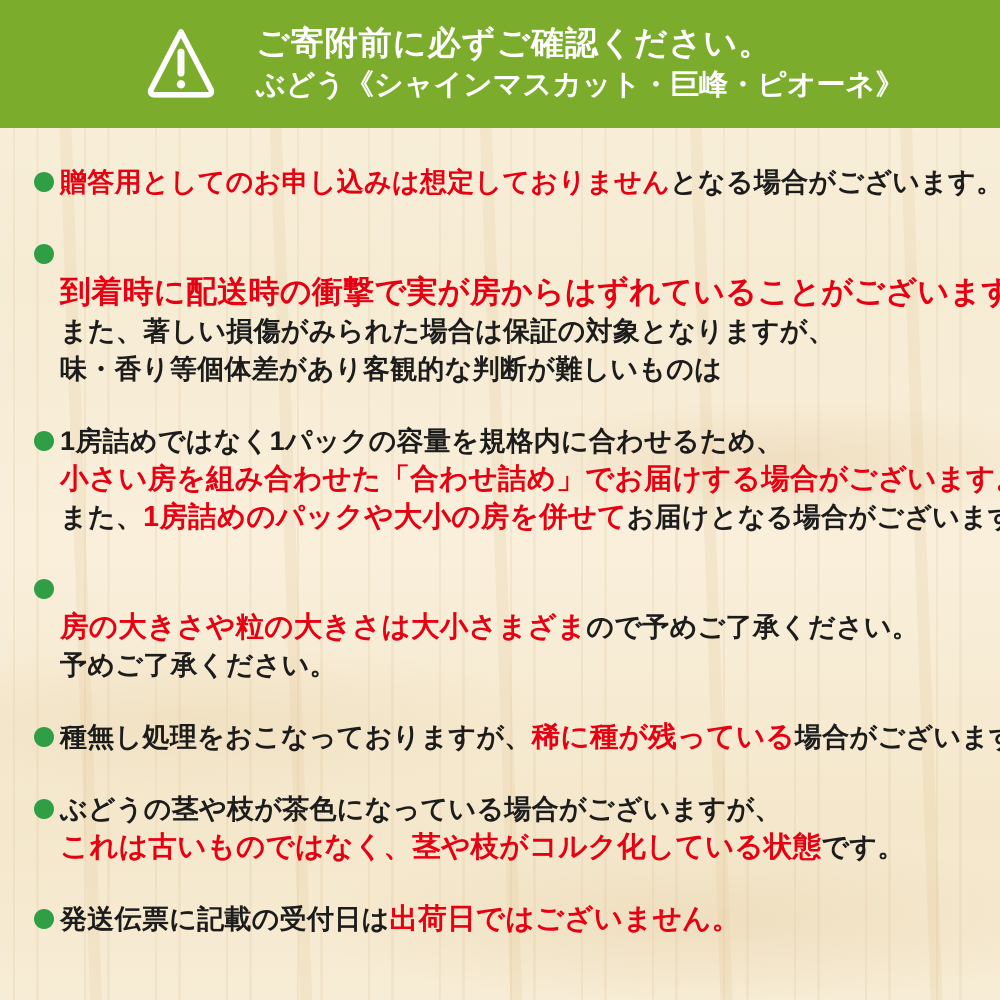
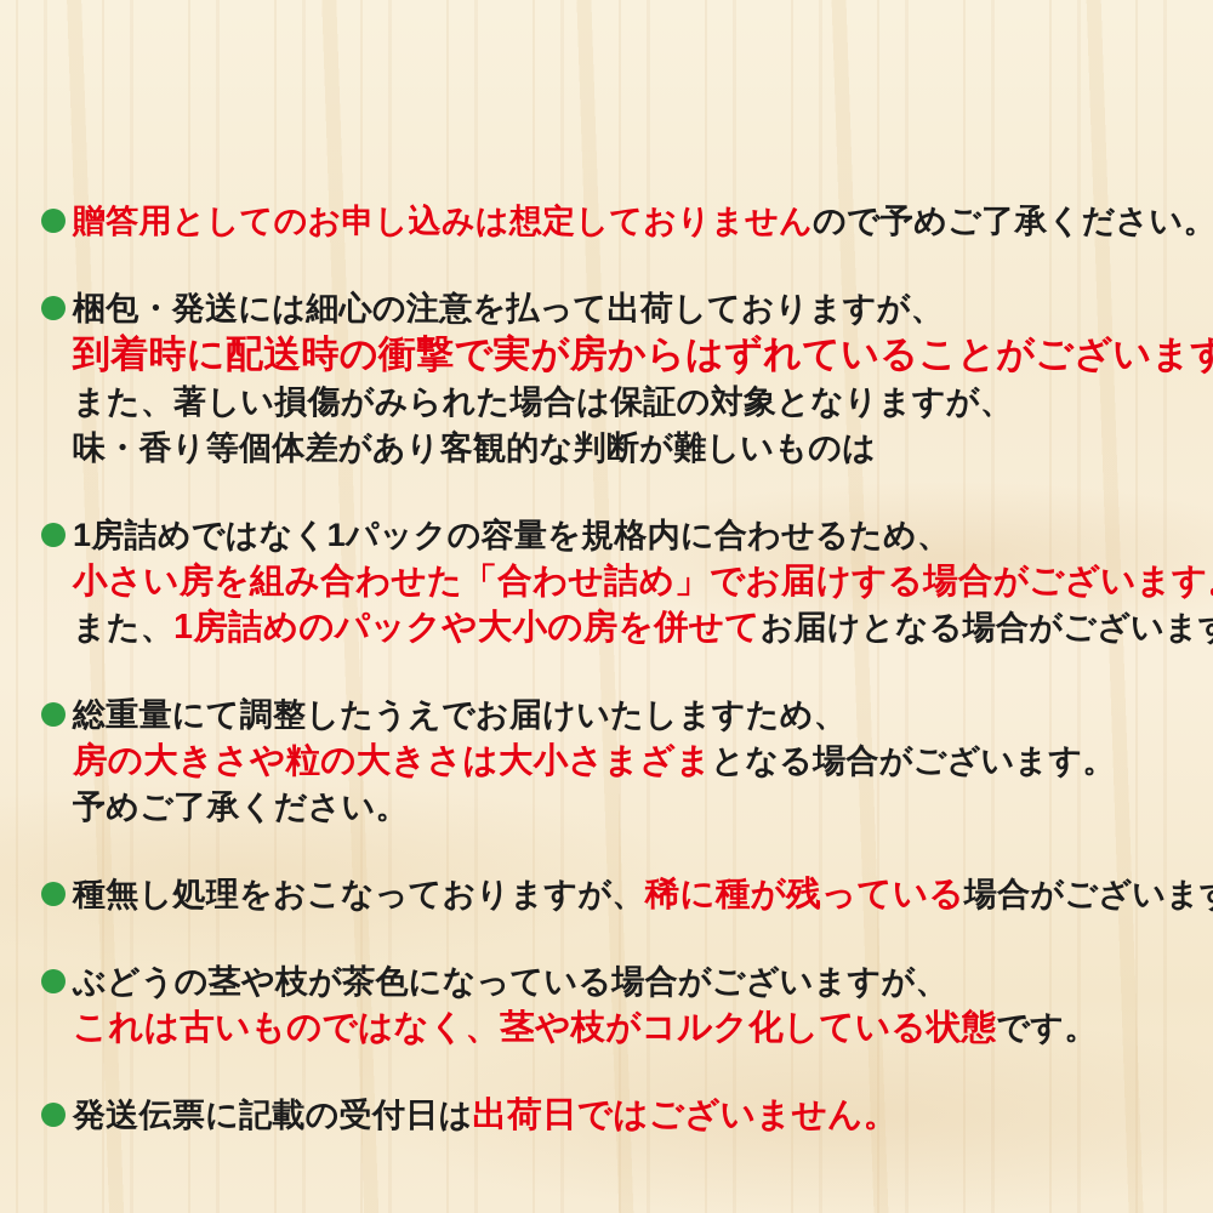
- ご寄附前に必ずご確認ください。
- ぶどう《シャインマスカット・巨峰・ピオーネ》
- 贈答用としてのお申し込みは想定しておりませんとなる場合がございます。
+ 贈答用としてのお申し込みは想定しておりませんので予めご了承ください。
+ 梱包・発送には細心の注意を払って出荷しておりますが、
  到着時に配送時の衝撃で実が房からはずれていることがございます
  また、著しい損傷がみられた場合は保証の対象となりますが、
  味・香り等個体差があり客観的な判断が難しいものは
  1房詰めではなく1パックの容量を規格内に合わせるため、
  小さい房を組み合わせた「合わせ詰め」でお届けする場合がございます
  また、1房詰めのパックや大小の房を併せてお届けとなる場合がございま
+ 総重量にて調整したうえでお届けいたしますため、
- 房の大きさや粒の大きさは大小さまざまので予めご了承ください。
+ 房の大きさや粒の大きさは大小さまざまとなる場合がございます。
  予めご了承ください。
  種無し処理をおこなっておりますが、稀に種が残っている場合がございま
  ぶどうの茎や枝が茶色になっている場合がございますが、
  これは古いものではなく、茎や枝がコルク化している状態です。
  発送伝票に記載の受付日は出荷日ではございません。
